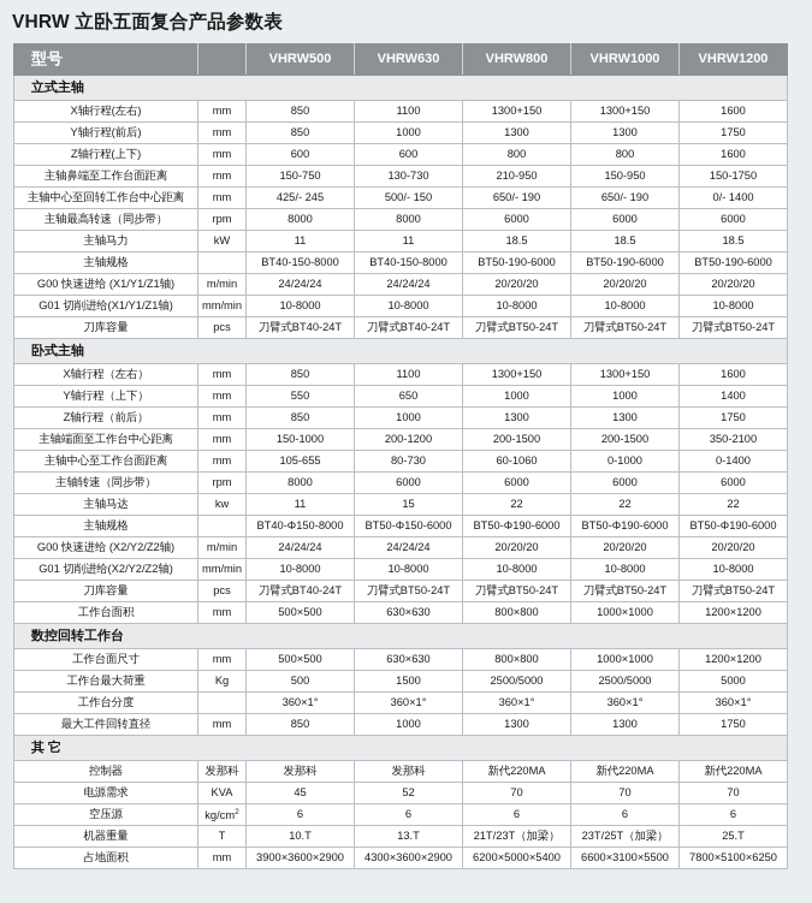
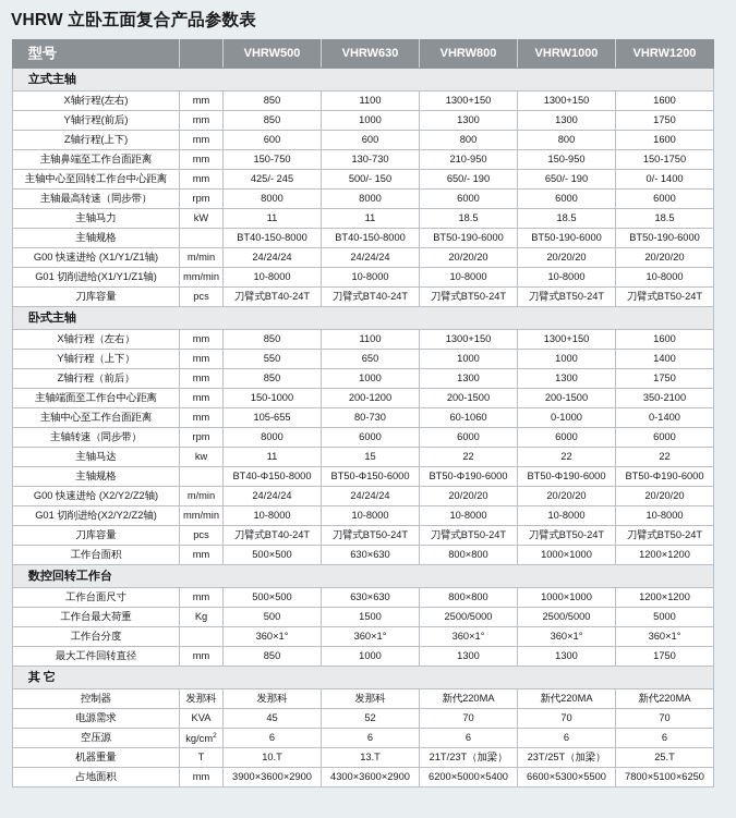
  VHRW 立卧五面复合产品参数表
  型号		VHRW500	VHRW630	VHRW800	VHRW1000	VHRW1200
  立式主轴
  X轴行程(左右)	mm	850	1100	1300+150	1300+150	1600
  Y轴行程(前后)	mm	850	1000	1300	1300	1750
  Z轴行程(上下)	mm	600	600	800	800	1600
  主轴鼻端至工作台面距离	mm	150-750	130-730	210-950	150-950	150-1750
  主轴中心至回转工作台中心距离	mm	425/- 245	500/- 150	650/- 190	650/- 190	0/- 1400
  主轴最高转速（同步带）	rpm	8000	8000	6000	6000	6000
  主轴马力	kW	11	11	18.5	18.5	18.5
  主轴规格		BT40-150-8000	BT40-150-8000	BT50-190-6000	BT50-190-6000	BT50-190-6000
  G00 快速进给 (X1/Y1/Z1轴)	m/min	24/24/24	24/24/24	20/20/20	20/20/20	20/20/20
  G01 切削进给(X1/Y1/Z1轴)	mm/min	10-8000	10-8000	10-8000	10-8000	10-8000
  刀库容量	pcs	刀臂式BT40-24T	刀臂式BT40-24T	刀臂式BT50-24T	刀臂式BT50-24T	刀臂式BT50-24T
  卧式主轴
  X轴行程（左右）	mm	850	1100	1300+150	1300+150	1600
  Y轴行程（上下）	mm	550	650	1000	1000	1400
  Z轴行程（前后）	mm	850	1000	1300	1300	1750
  主轴端面至工作台中心距离	mm	150-1000	200-1200	200-1500	200-1500	350-2100
  主轴中心至工作台面距离	mm	105-655	80-730	60-1060	0-1000	0-1400
  主轴转速（同步带）	rpm	8000	6000	6000	6000	6000
  主轴马达	kw	11	15	22	22	22
  主轴规格		BT40-Φ150-8000	BT50-Φ150-6000	BT50-Φ190-6000	BT50-Φ190-6000	BT50-Φ190-6000
  G00 快速进给 (X2/Y2/Z2轴)	m/min	24/24/24	24/24/24	20/20/20	20/20/20	20/20/20
  G01 切削进给(X2/Y2/Z2轴)	mm/min	10-8000	10-8000	10-8000	10-8000	10-8000
  刀库容量	pcs	刀臂式BT40-24T	刀臂式BT50-24T	刀臂式BT50-24T	刀臂式BT50-24T	刀臂式BT50-24T
  工作台面积	mm	500×500	630×630	800×800	1000×1000	1200×1200
  数控回转工作台
  工作台面尺寸	mm	500×500	630×630	800×800	1000×1000	1200×1200
  工作台最大荷重	Kg	500	1500	2500/5000	2500/5000	5000
  工作台分度		360×1°	360×1°	360×1°	360×1°	360×1°
  最大工件回转直径	mm	850	1000	1300	1300	1750
  其 它
  控制器	发那科	发那科	发那科	新代220MA	新代220MA	新代220MA
  电源需求	KVA	45	52	70	70	70
  空压源	kg/cm	6	6	6	6	6
  机器重量	T	10.T	13.T	21T/23T（加梁）	23T/25T（加梁）	25.T
- 占地面积	mm	3900×3600×2900	4300×3600×2900	6200×5000×5400	6600×3100×5500	7800×5100×6250
+ 占地面积	mm	3900×3600×2900	4300×3600×2900	6200×5000×5400	6600×5300×5500	7800×5100×6250
